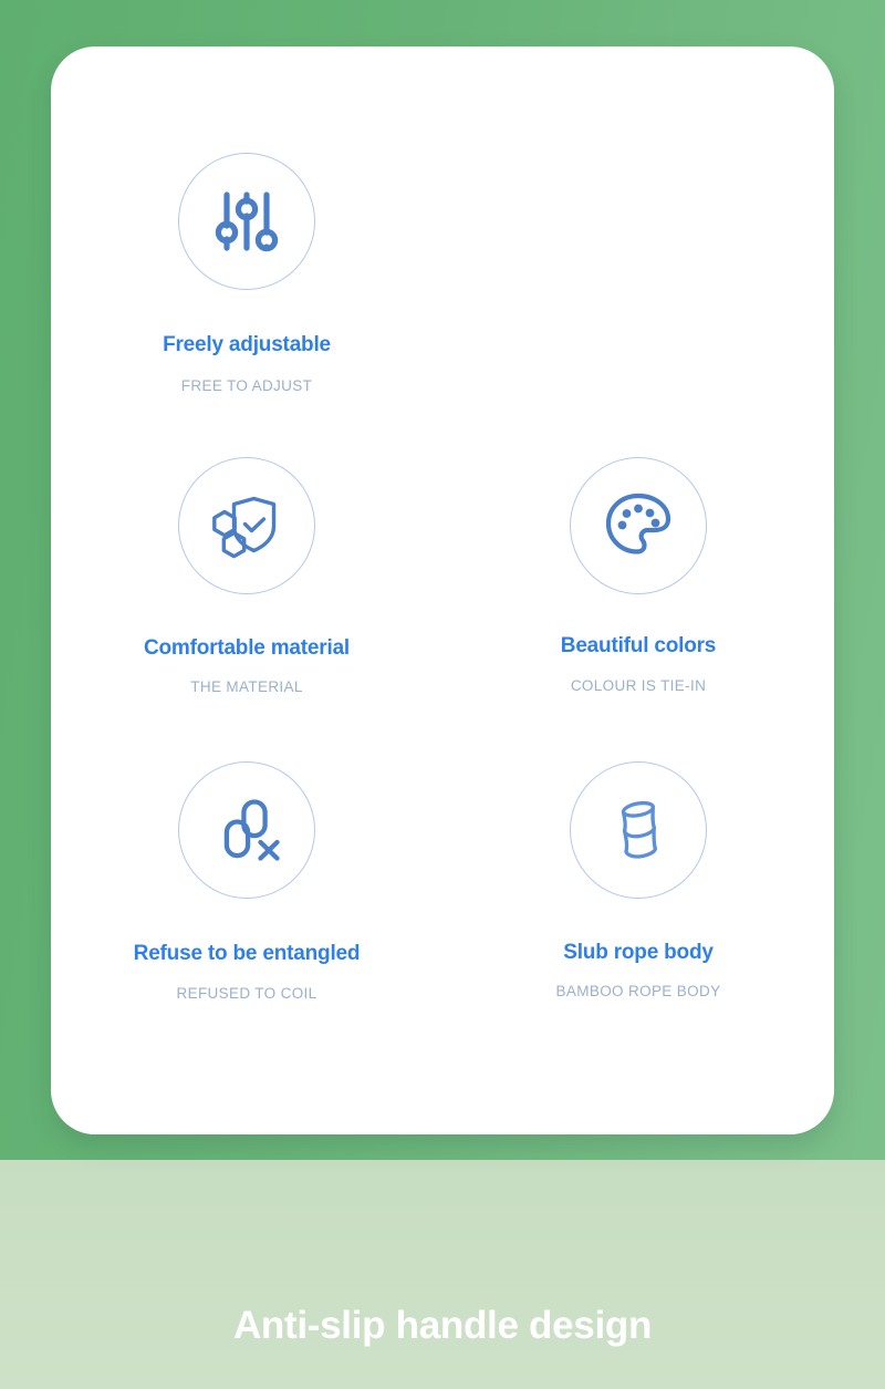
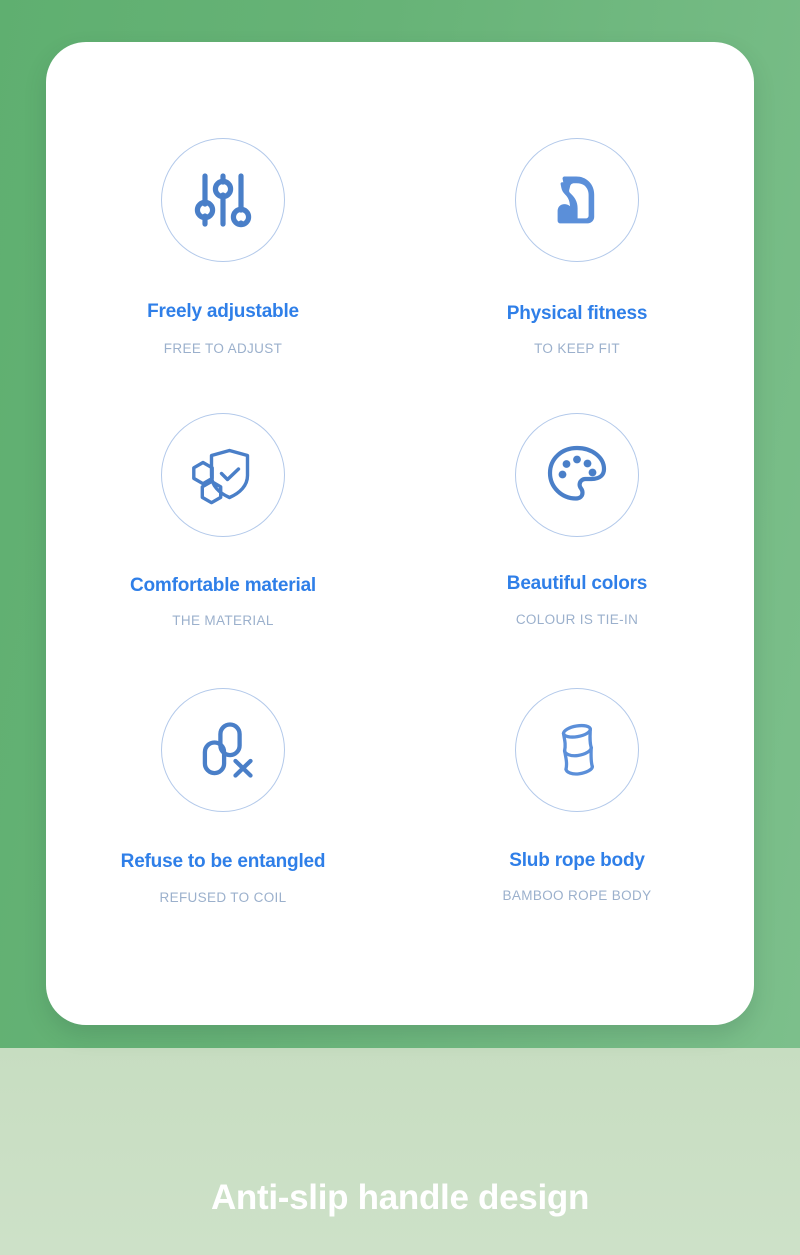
  Freely adjustable
  FREE TO ADJUST
+ Physical fitness
+ TO KEEP FIT
  Comfortable material
  THE MATERIAL
  Beautiful colors
  COLOUR IS TIE-IN
  Refuse to be entangled
  REFUSED TO COIL
  Slub rope body
  BAMBOO ROPE BODY
  Anti-slip handle design
